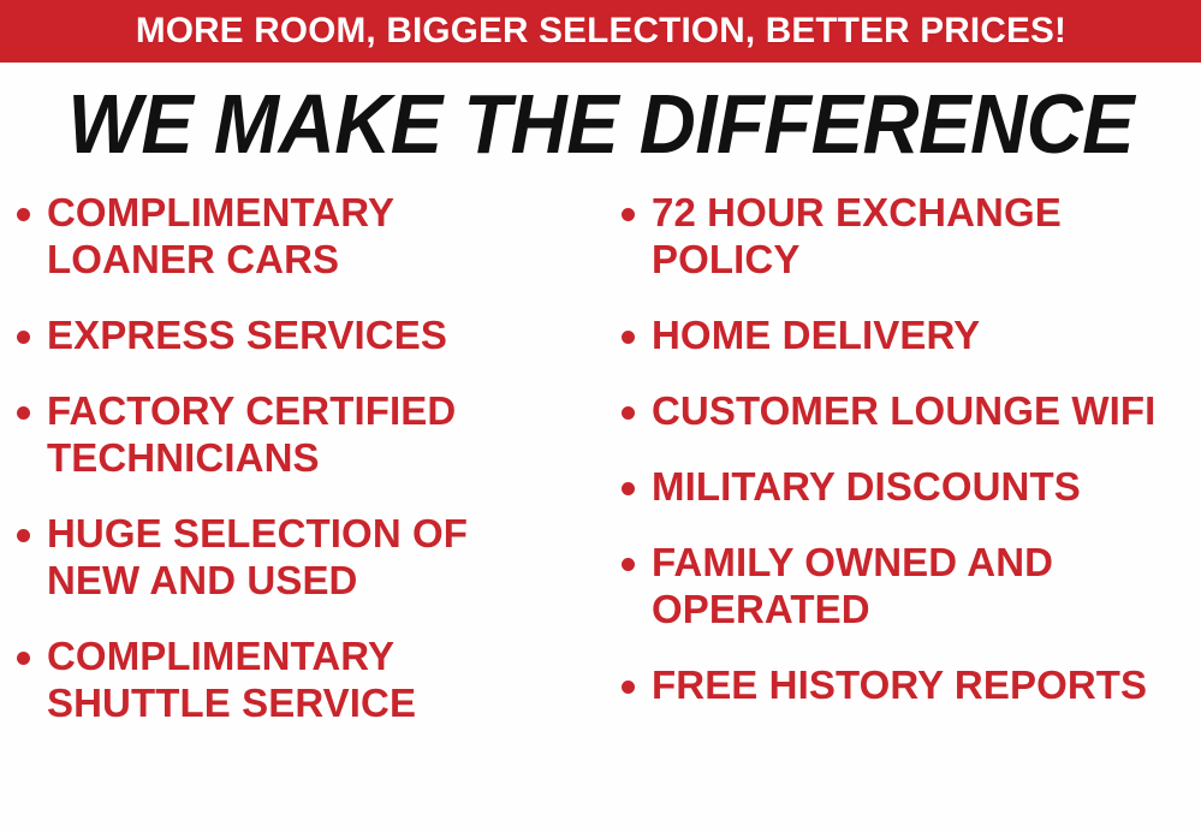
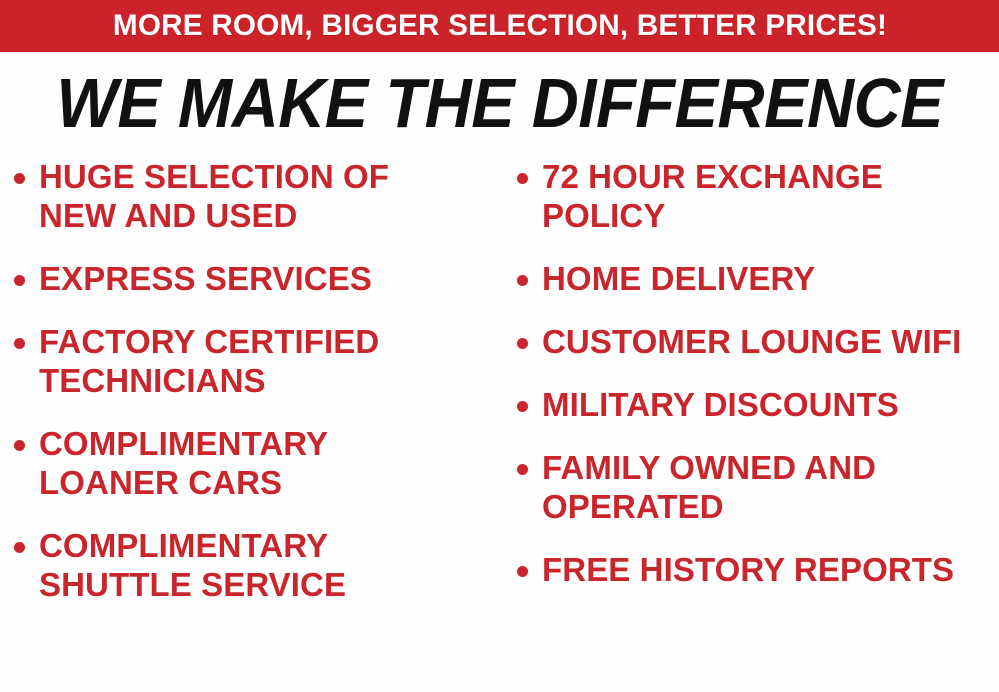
  MORE ROOM, BIGGER SELECTION, BETTER PRICES!
  WE MAKE THE DIFFERENCE
- COMPLIMENTARY LOANER CARS
+ HUGE SELECTION OF NEW AND USED
  EXPRESS SERVICES
  FACTORY CERTIFIED TECHNICIANS
- HUGE SELECTION OF NEW AND USED
+ COMPLIMENTARY LOANER CARS
  COMPLIMENTARY SHUTTLE SERVICE
  72 HOUR EXCHANGE POLICY
  HOME DELIVERY
  CUSTOMER LOUNGE WIFI
  MILITARY DISCOUNTS
  FAMILY OWNED AND OPERATED
  FREE HISTORY REPORTS
